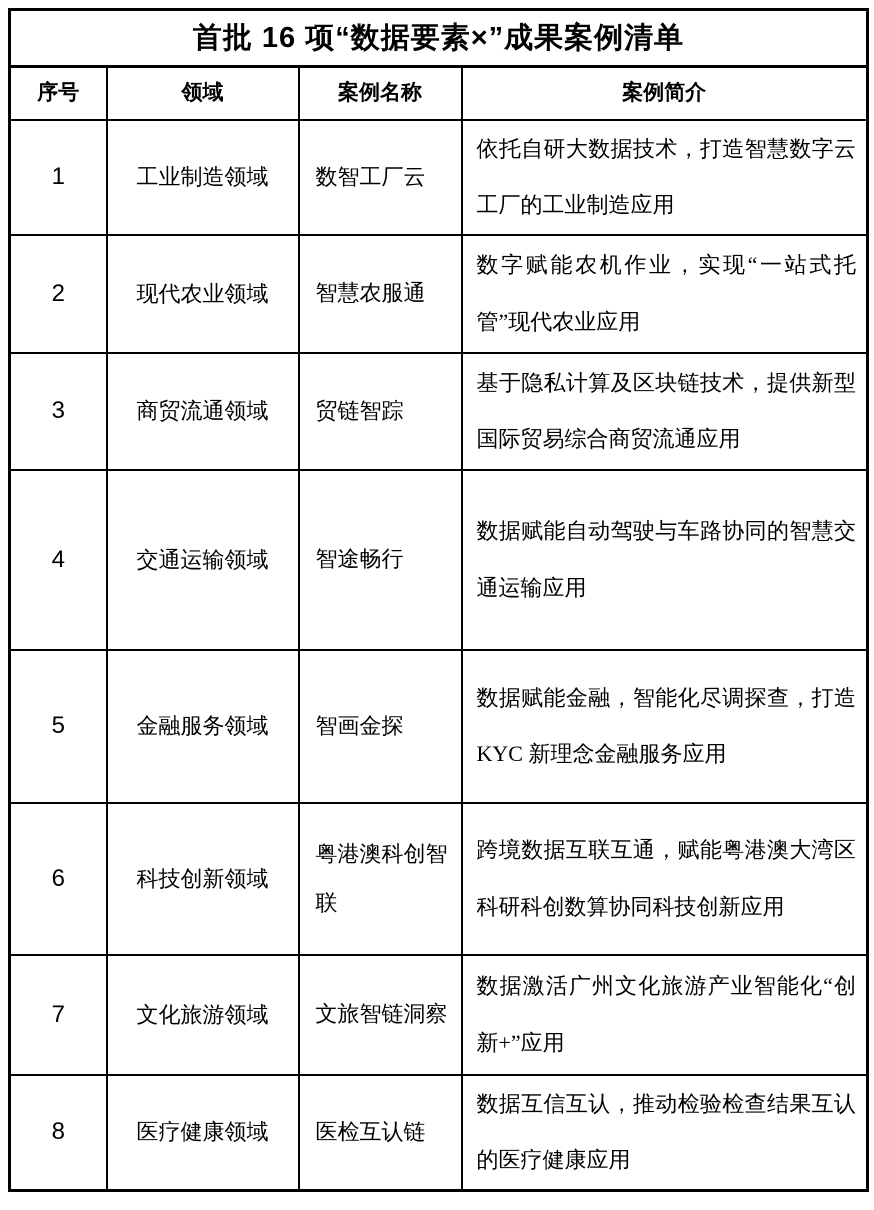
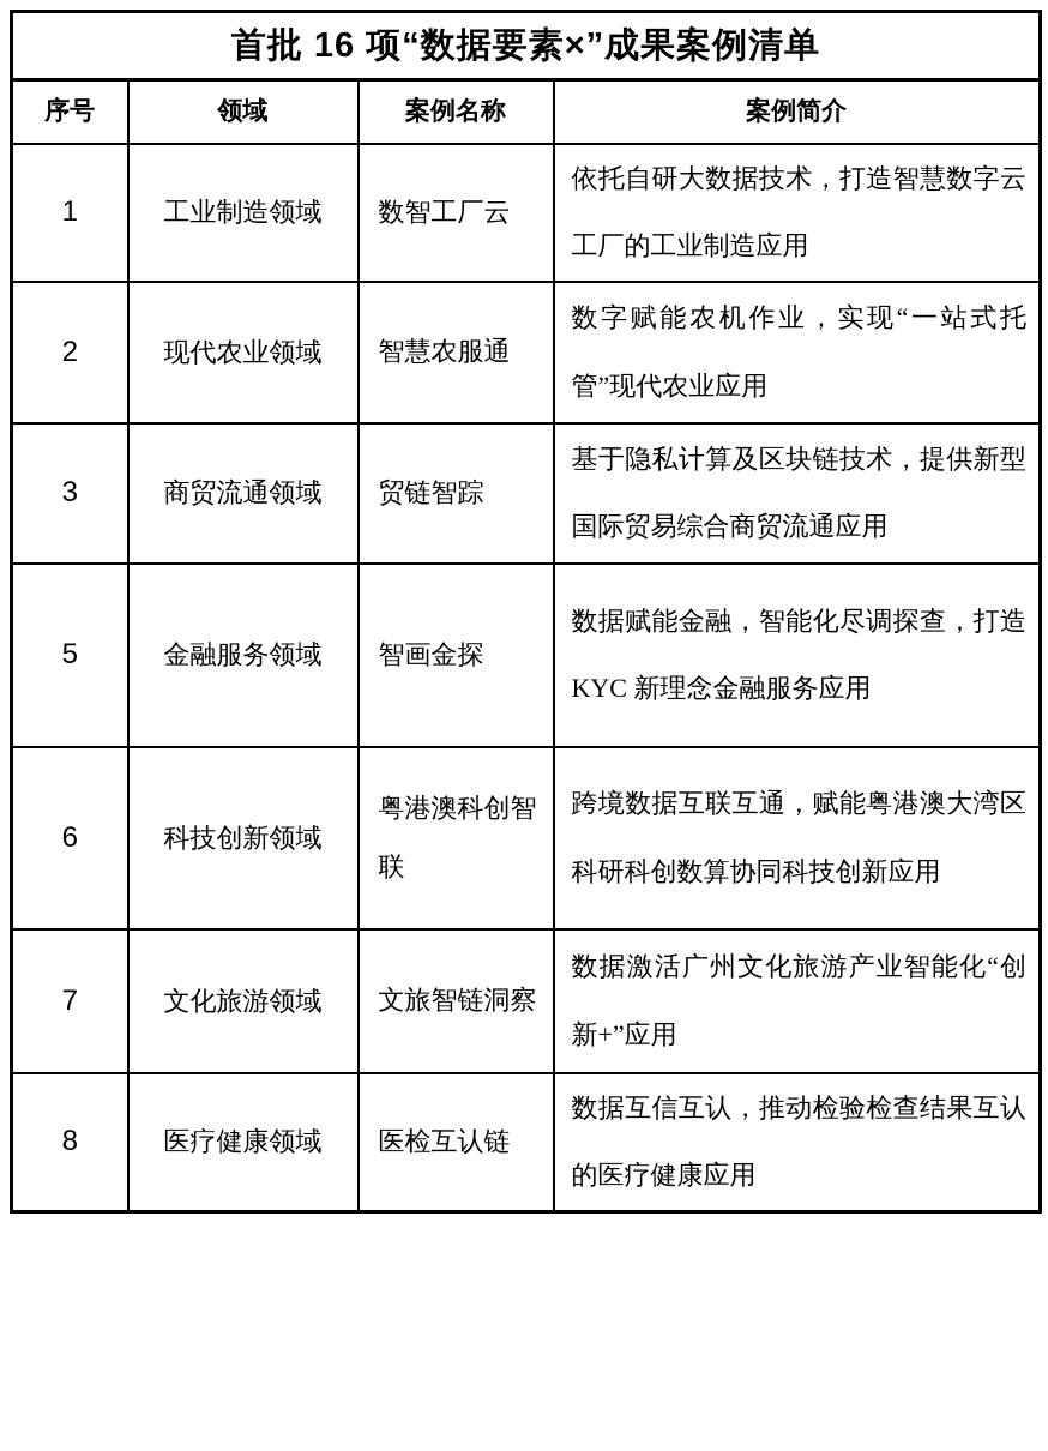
  首批 16 项“数据要素×”成果案例清单
  序号	领域	案例名称	案例简介
  1	工业制造领域	数智工厂云	依托自研大数据技术，打造智慧数字云工厂的工业制造应用
  2	现代农业领域	智慧农服通	数字赋能农机作业，实现“一站式托管”现代农业应用
  3	商贸流通领域	贸链智踪	基于隐私计算及区块链技术，提供新型国际贸易综合商贸流通应用
- 4	交通运输领域	智途畅行	数据赋能自动驾驶与车路协同的智慧交通运输应用
  5	金融服务领域	智画金探	数据赋能金融，智能化尽调探查，打造 KYC 新理念金融服务应用
  6	科技创新领域	粤港澳科创智联	跨境数据互联互通，赋能粤港澳大湾区科研科创数算协同科技创新应用
  7	文化旅游领域	文旅智链洞察	数据激活广州文化旅游产业智能化“创新+”应用
  8	医疗健康领域	医检互认链	数据互信互认，推动检验检查结果互认的医疗健康应用
